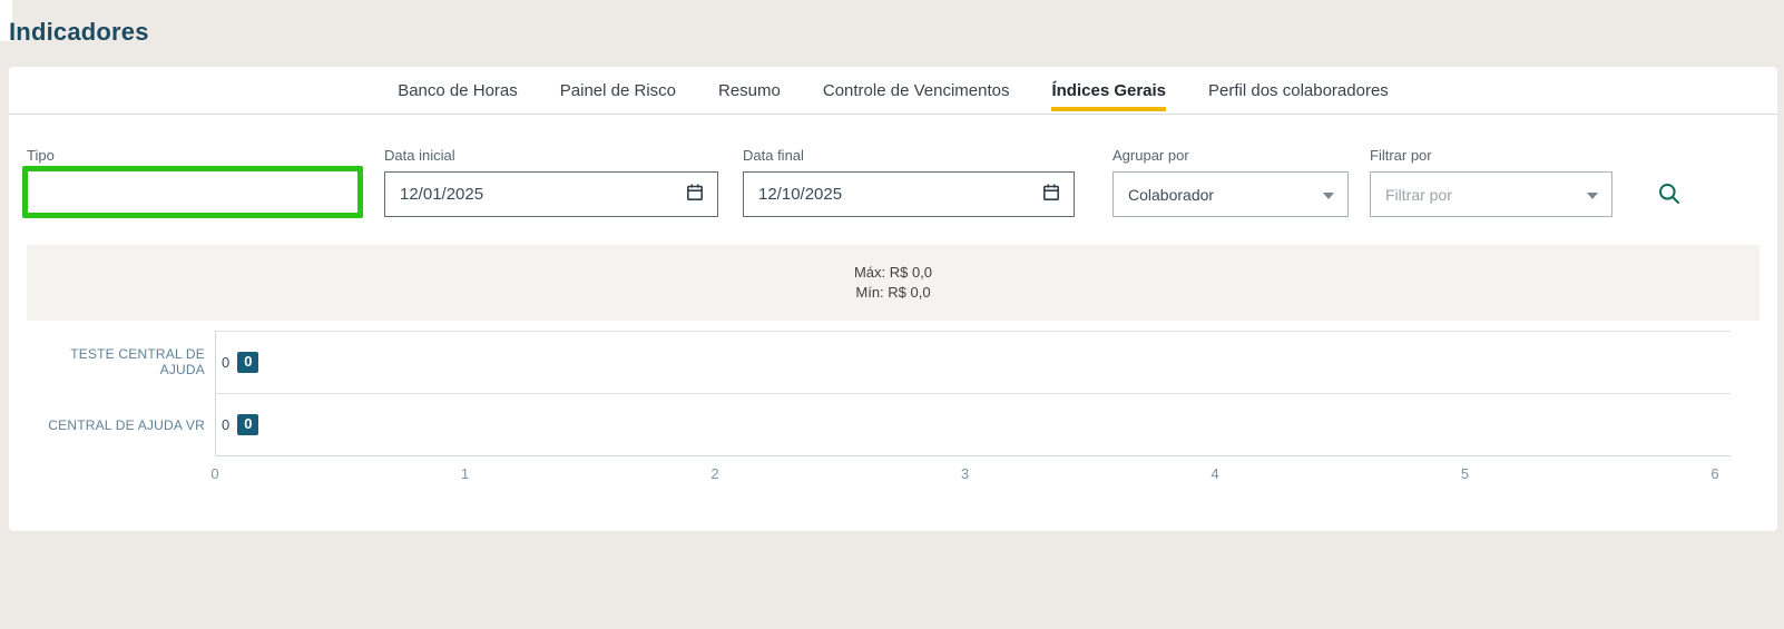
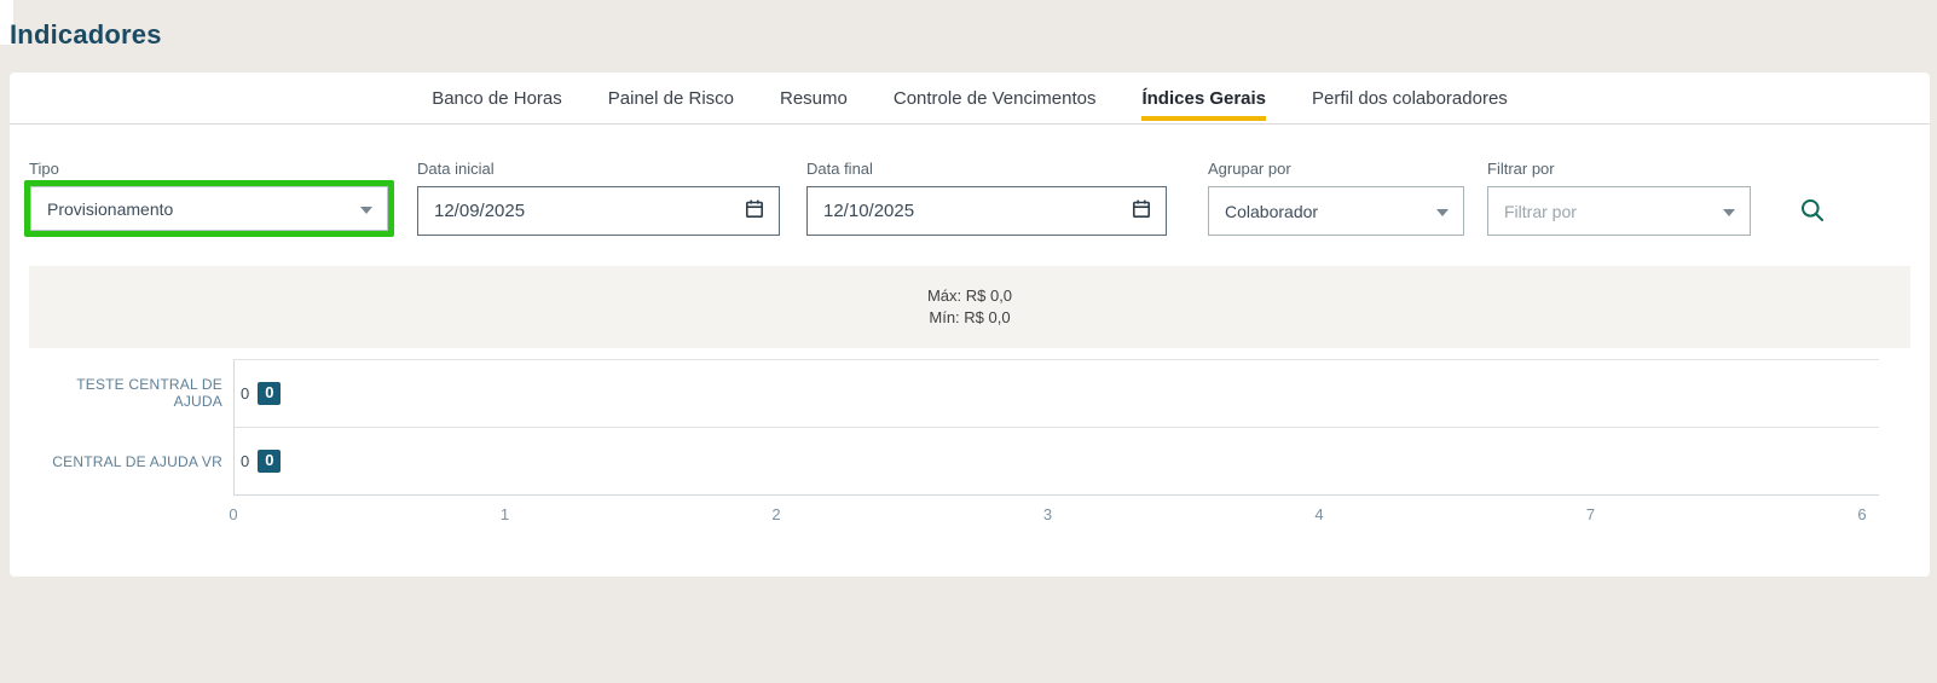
  Indicadores
  Banco de Horas
  Painel de Risco
  Resumo
  Controle de Vencimentos
  Índices Gerais
  Perfil dos colaboradores
  Tipo
+ Provisionamento
  Data inicial
- 12/01/2025
+ 12/09/2025
  Data final
  12/10/2025
  Agrupar por
  Colaborador
  Filtrar por
  Filtrar por
  Máx: R$ 0,0
  Mín: R$ 0,0
  TESTE CENTRAL DE AJUDA
  CENTRAL DE AJUDA VR
  0
  0
  0
  0
  0
  1
  2
  3
  4
- 5
+ 7
  6
